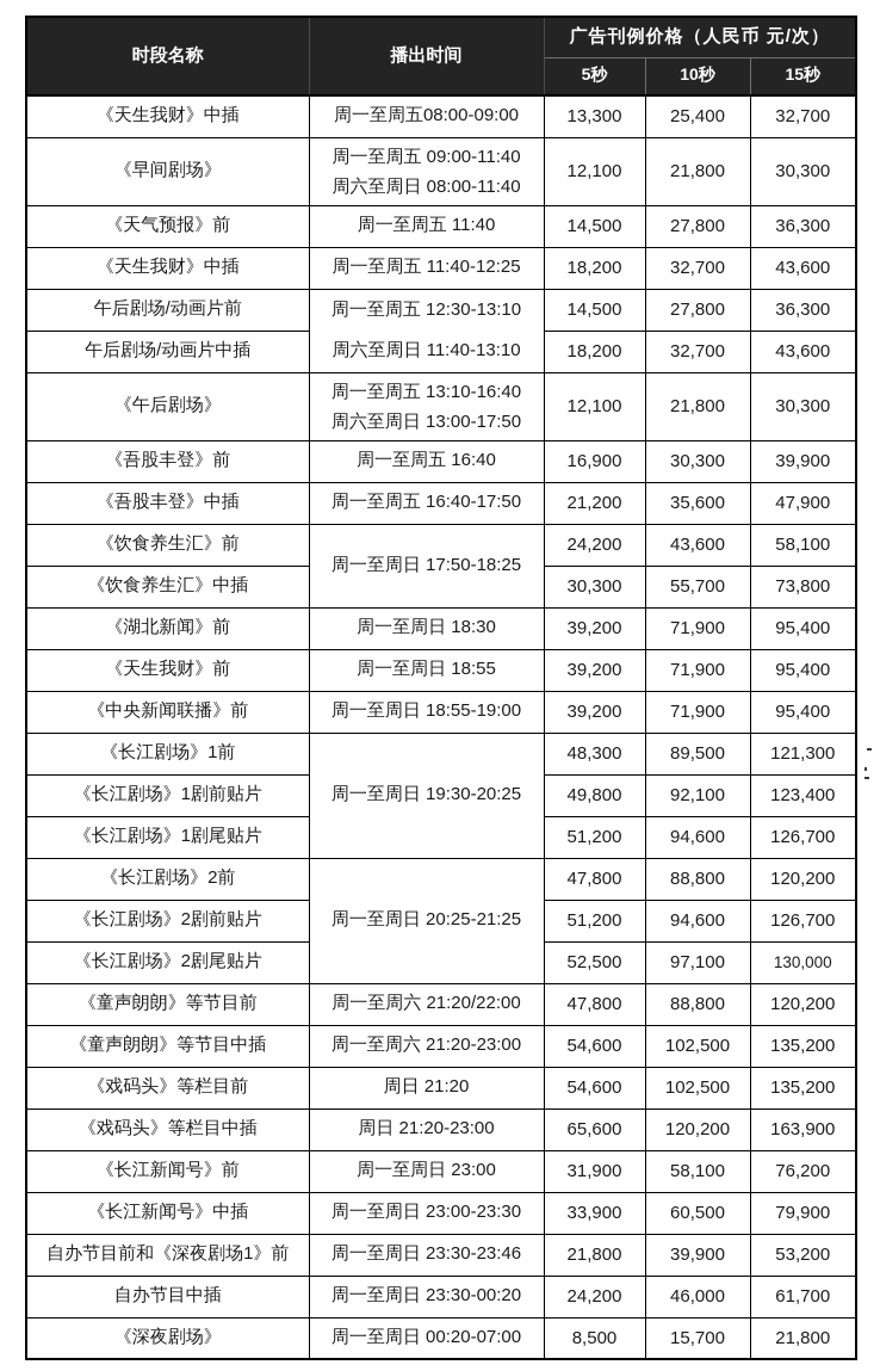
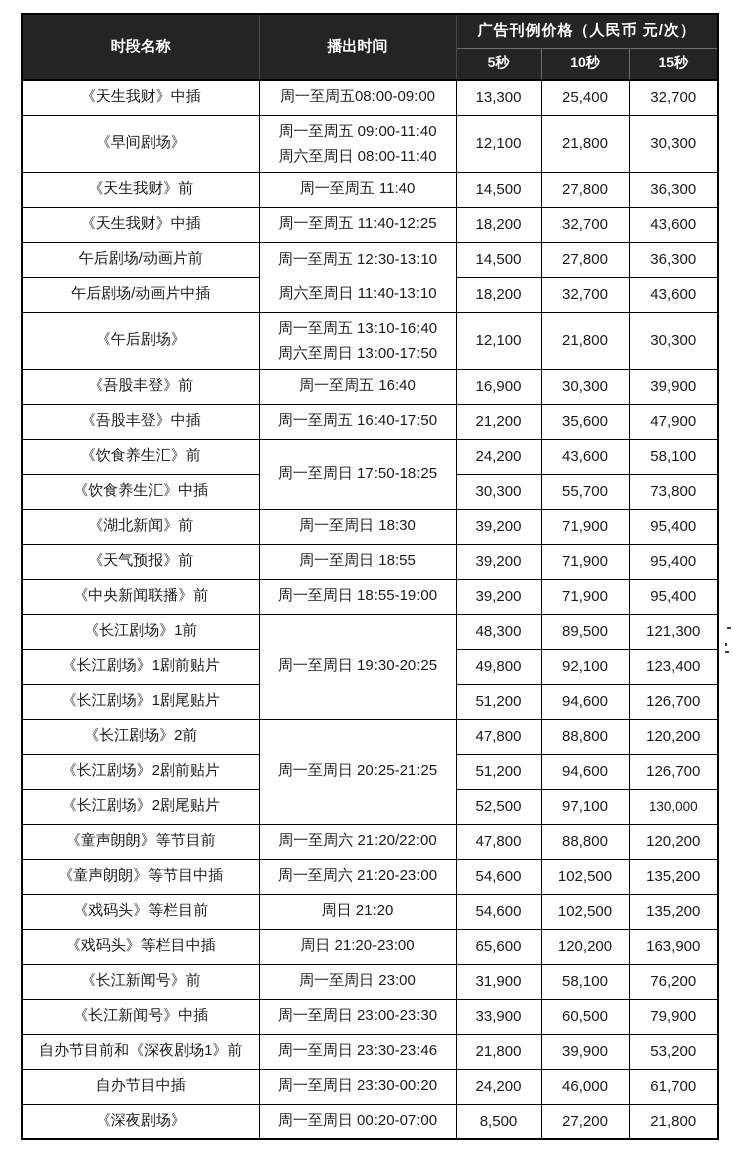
  时段名称	播出时间	广告刊例价格（人民币 元/次）
  5秒	10秒	15秒
  《天生我财》中插	周一至周五08:00-09:00	13,300	25,400	32,700
  《早间剧场》	周一至周五 09:00-11:40周六至周日 08:00-11:40	12,100	21,800	30,300
- 《天气预报》前	周一至周五 11:40	14,500	27,800	36,300
+ 《天生我财》前	周一至周五 11:40	14,500	27,800	36,300
  《天生我财》中插	周一至周五 11:40-12:25	18,200	32,700	43,600
  午后剧场/动画片前	周一至周五 12:30-13:10周六至周日 11:40-13:10	14,500	27,800	36,300
  午后剧场/动画片中插	18,200	32,700	43,600
  《午后剧场》	周一至周五 13:10-16:40周六至周日 13:00-17:50	12,100	21,800	30,300
  《吾股丰登》前	周一至周五 16:40	16,900	30,300	39,900
  《吾股丰登》中插	周一至周五 16:40-17:50	21,200	35,600	47,900
  《饮食养生汇》前	周一至周日 17:50-18:25	24,200	43,600	58,100
  《饮食养生汇》中插	30,300	55,700	73,800
  《湖北新闻》前	周一至周日 18:30	39,200	71,900	95,400
- 《天生我财》前	周一至周日 18:55	39,200	71,900	95,400
+ 《天气预报》前	周一至周日 18:55	39,200	71,900	95,400
  《中央新闻联播》前	周一至周日 18:55-19:00	39,200	71,900	95,400
  《长江剧场》1前	周一至周日 19:30-20:25	48,300	89,500	121,300
  《长江剧场》1剧前贴片	49,800	92,100	123,400
  《长江剧场》1剧尾贴片	51,200	94,600	126,700
  《长江剧场》2前	周一至周日 20:25-21:25	47,800	88,800	120,200
  《长江剧场》2剧前贴片	51,200	94,600	126,700
  《长江剧场》2剧尾贴片	52,500	97,100	130,000
  《童声朗朗》等节目前	周一至周六 21:20/22:00	47,800	88,800	120,200
  《童声朗朗》等节目中插	周一至周六 21:20-23:00	54,600	102,500	135,200
  《戏码头》等栏目前	周日 21:20	54,600	102,500	135,200
  《戏码头》等栏目中插	周日 21:20-23:00	65,600	120,200	163,900
  《长江新闻号》前	周一至周日 23:00	31,900	58,100	76,200
  《长江新闻号》中插	周一至周日 23:00-23:30	33,900	60,500	79,900
  自办节目前和《深夜剧场1》前	周一至周日 23:30-23:46	21,800	39,900	53,200
  自办节目中插	周一至周日 23:30-00:20	24,200	46,000	61,700
- 《深夜剧场》	周一至周日 00:20-07:00	8,500	15,700	21,800
+ 《深夜剧场》	周一至周日 00:20-07:00	8,500	27,200	21,800
